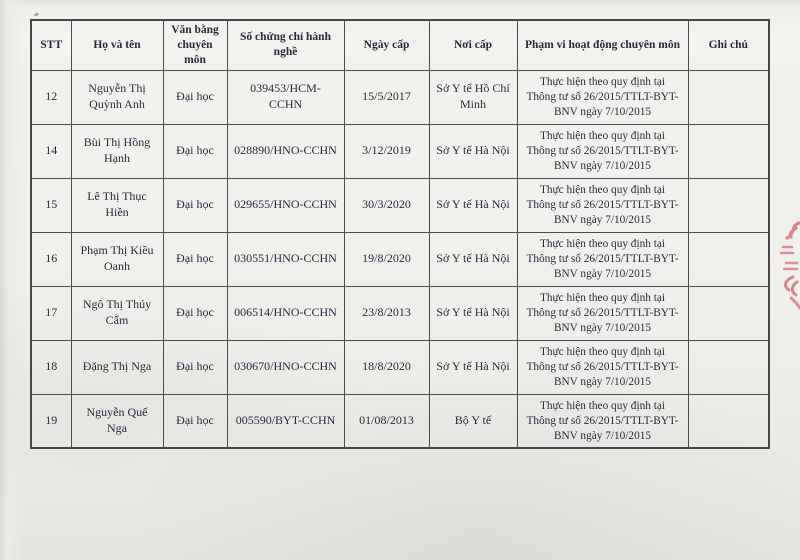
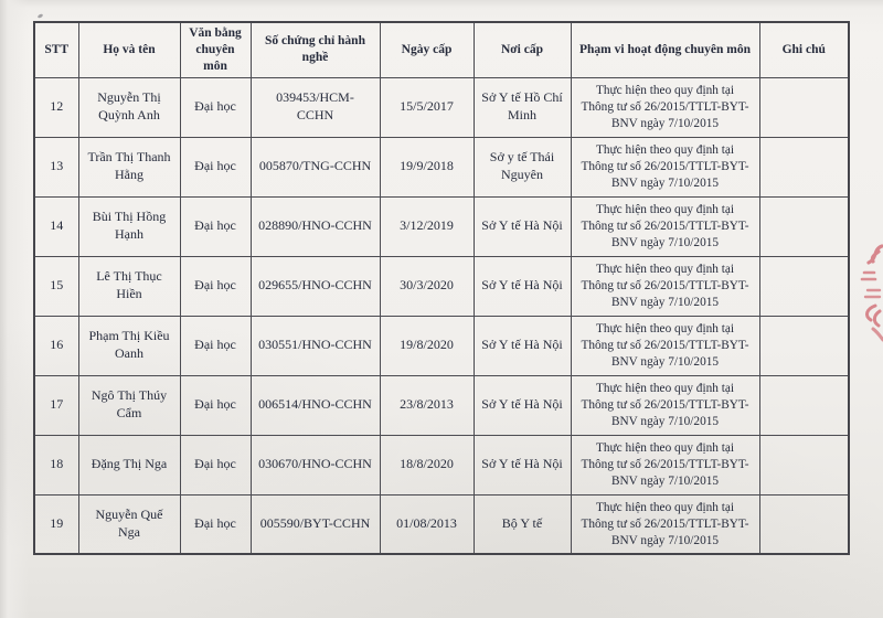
  STT	Họ và tên	Văn bằng chuyên môn	Số chứng chỉ hành nghề	Ngày cấp	Nơi cấp	Phạm vi hoạt động chuyên môn	Ghi chú
  12	Nguyễn Thị Quỳnh Anh	Đại học	039453/HCM- CCHN	15/5/2017	Sở Y tế Hồ Chí Minh	Thực hiện theo quy định tại Thông tư số 26/2015/TTLT-BYT-BNV ngày 7/10/2015
+ 13	Trần Thị Thanh Hằng	Đại học	005870/TNG-CCHN	19/9/2018	Sở y tế Thái Nguyên	Thực hiện theo quy định tại Thông tư số 26/2015/TTLT-BYT-BNV ngày 7/10/2015
  14	Bùi Thị Hồng Hạnh	Đại học	028890/HNO-CCHN	3/12/2019	Sở Y tế Hà Nội	Thực hiện theo quy định tại Thông tư số 26/2015/TTLT-BYT-BNV ngày 7/10/2015
  15	Lê Thị Thục Hiền	Đại học	029655/HNO-CCHN	30/3/2020	Sở Y tế Hà Nội	Thực hiện theo quy định tại Thông tư số 26/2015/TTLT-BYT-BNV ngày 7/10/2015
  16	Phạm Thị Kiều Oanh	Đại học	030551/HNO-CCHN	19/8/2020	Sở Y tế Hà Nội	Thực hiện theo quy định tại Thông tư số 26/2015/TTLT-BYT-BNV ngày 7/10/2015
  17	Ngô Thị Thúy Cẩm	Đại học	006514/HNO-CCHN	23/8/2013	Sở Y tế Hà Nội	Thực hiện theo quy định tại Thông tư số 26/2015/TTLT-BYT-BNV ngày 7/10/2015
  18	Đặng Thị Nga	Đại học	030670/HNO-CCHN	18/8/2020	Sở Y tế Hà Nội	Thực hiện theo quy định tại Thông tư số 26/2015/TTLT-BYT-BNV ngày 7/10/2015
  19	Nguyễn Quế Nga	Đại học	005590/BYT-CCHN	01/08/2013	Bộ Y tế	Thực hiện theo quy định tại Thông tư số 26/2015/TTLT-BYT-BNV ngày 7/10/2015
